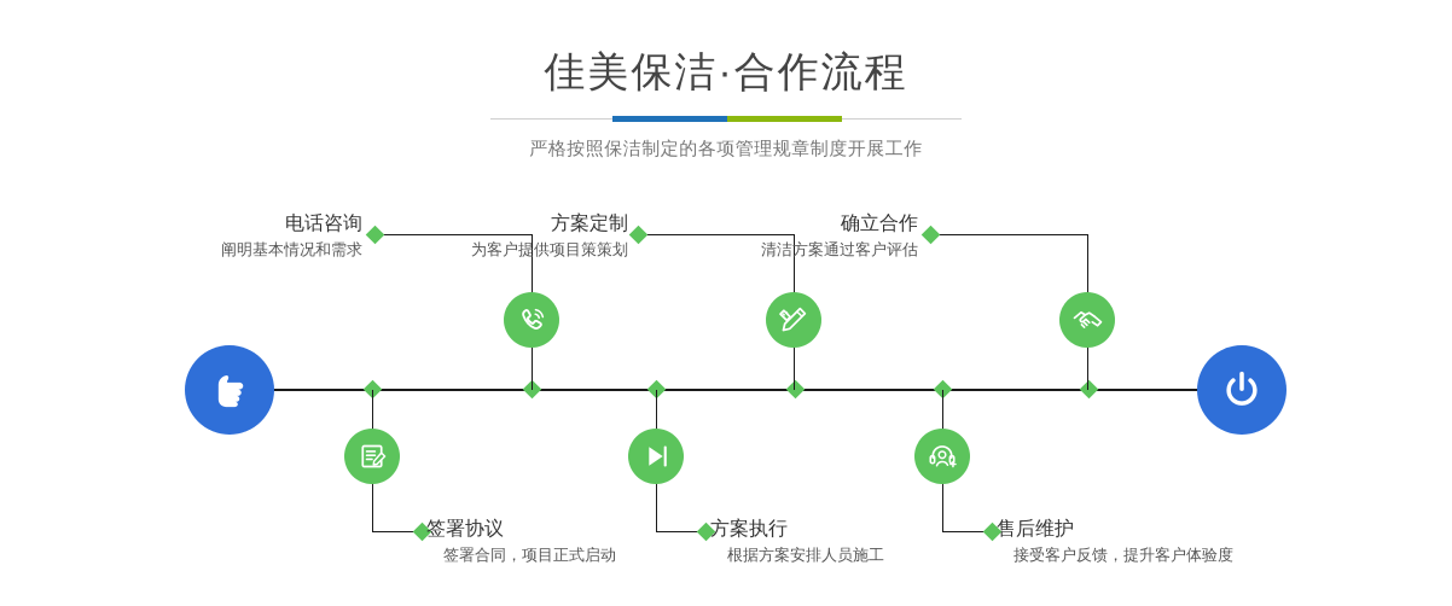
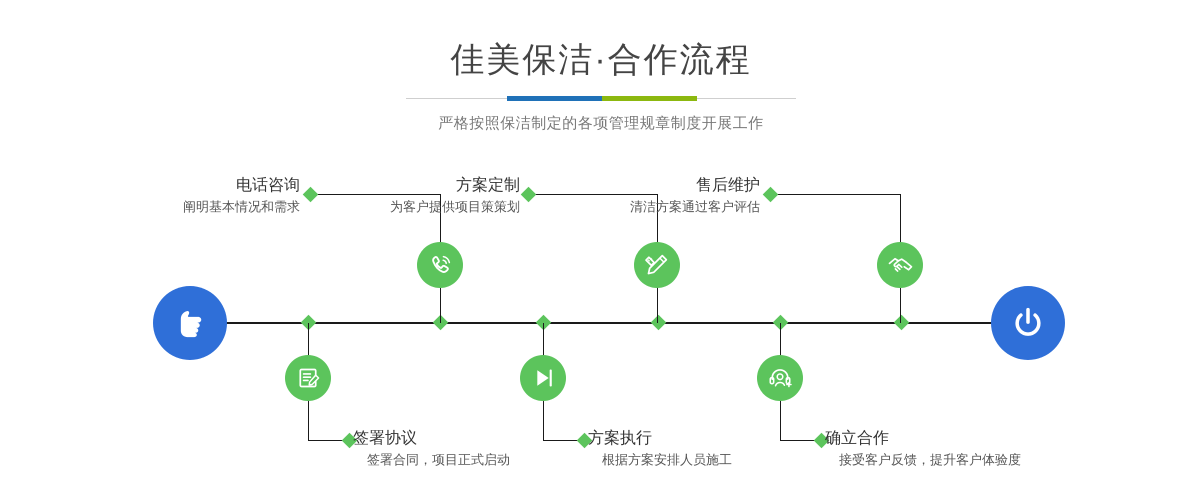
  佳美保洁·合作流程
  严格按照保洁制定的各项管理规章制度开展工作
  电话咨询
  阐明基本情况和需求
  签署协议
  签署合同，项目正式启动
  方案定制
  为客户提供项目策策划
  方案执行
  根据方案安排人员施工
- 确立合作
+ 售后维护
  清洁方案通过客户评估
- 售后维护
+ 确立合作
  接受客户反馈，提升客户体验度
